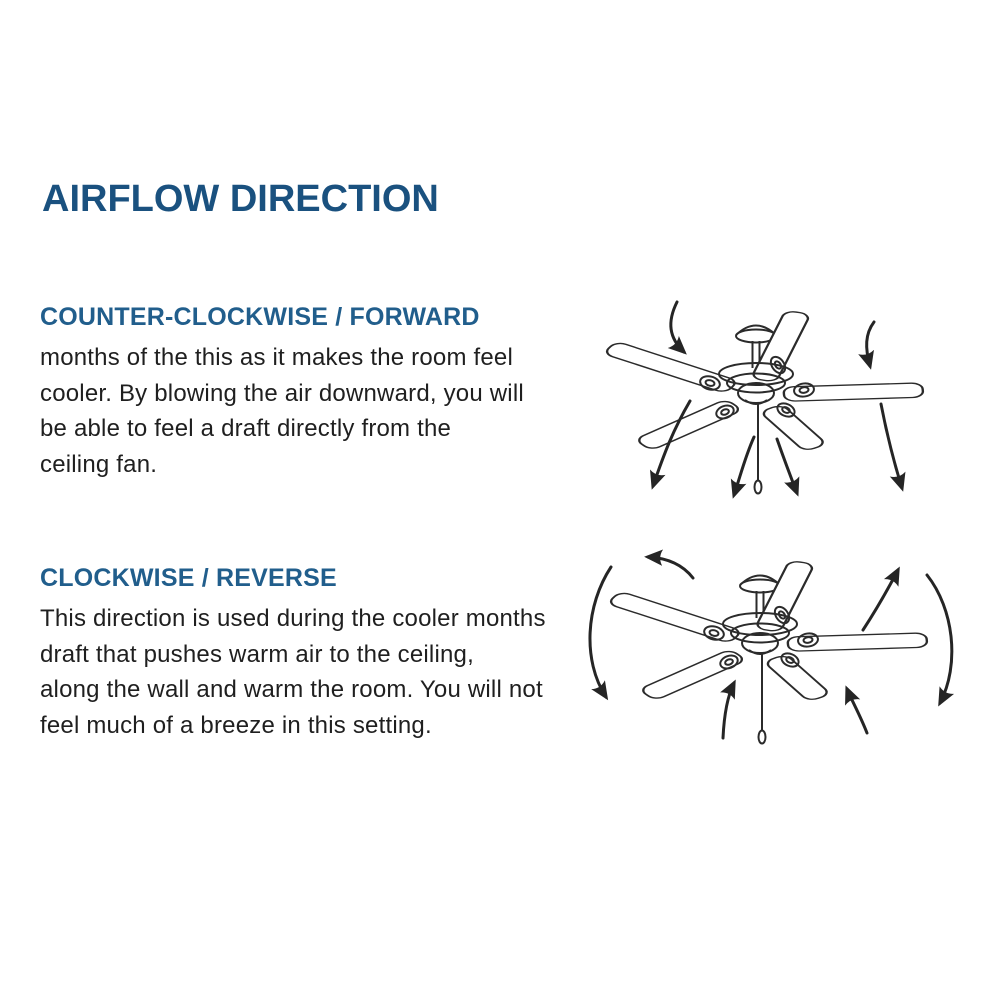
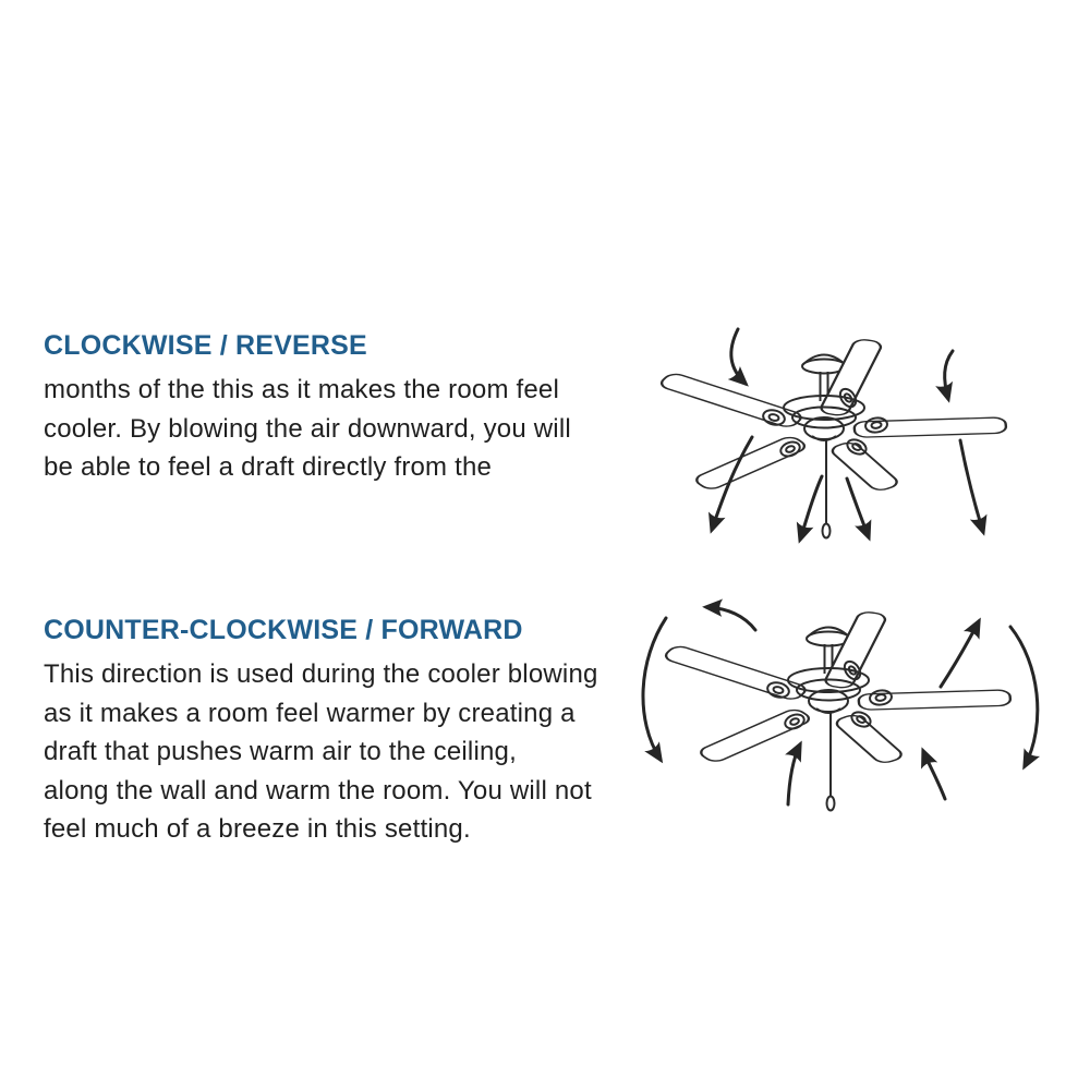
- AIRFLOW DIRECTION
- COUNTER-CLOCKWISE / FORWARD
+ CLOCKWISE / REVERSE
  months of the this as it makes the room feel
  cooler. By blowing the air downward, you will
  be able to feel a draft directly from the
- ceiling fan.
- CLOCKWISE / REVERSE
+ COUNTER-CLOCKWISE / FORWARD
- This direction is used during the cooler months
+ This direction is used during the cooler blowing
+ as it makes a room feel warmer by creating a
  draft that pushes warm air to the ceiling,
  along the wall and warm the room. You will not
  feel much of a breeze in this setting.
